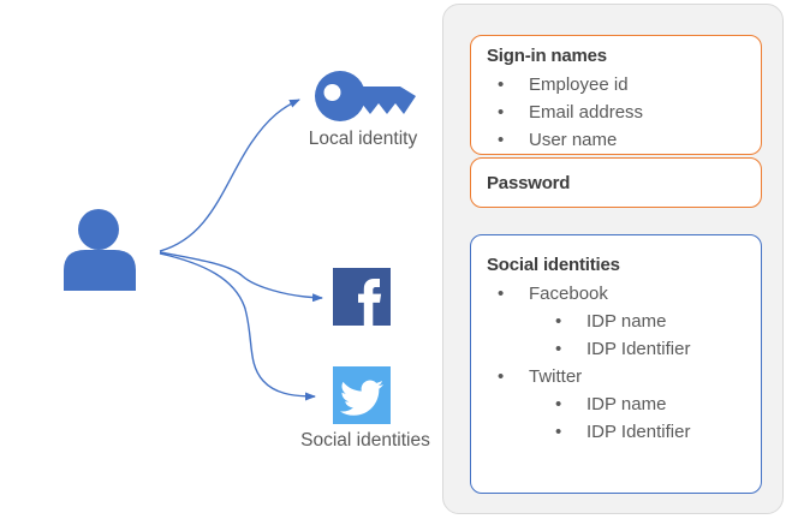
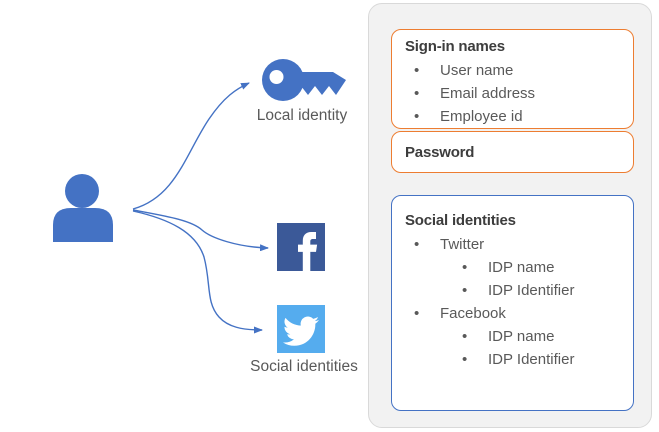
  Local identity
  Social identities
  Sign-in names
- Employee id
+ User name
  Email address
- User name
+ Employee id
  Password
  Social identities
- Facebook
+ Twitter
  IDP name
  IDP Identifier
- Twitter
+ Facebook
  IDP name
  IDP Identifier
